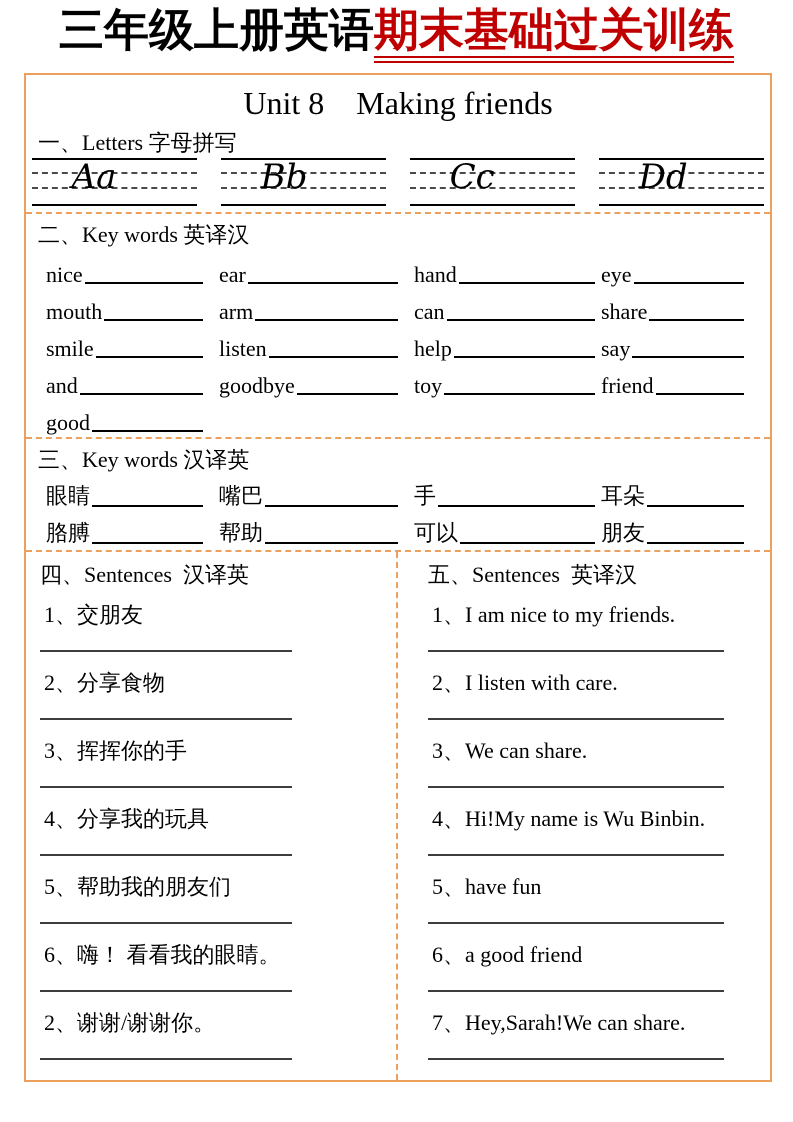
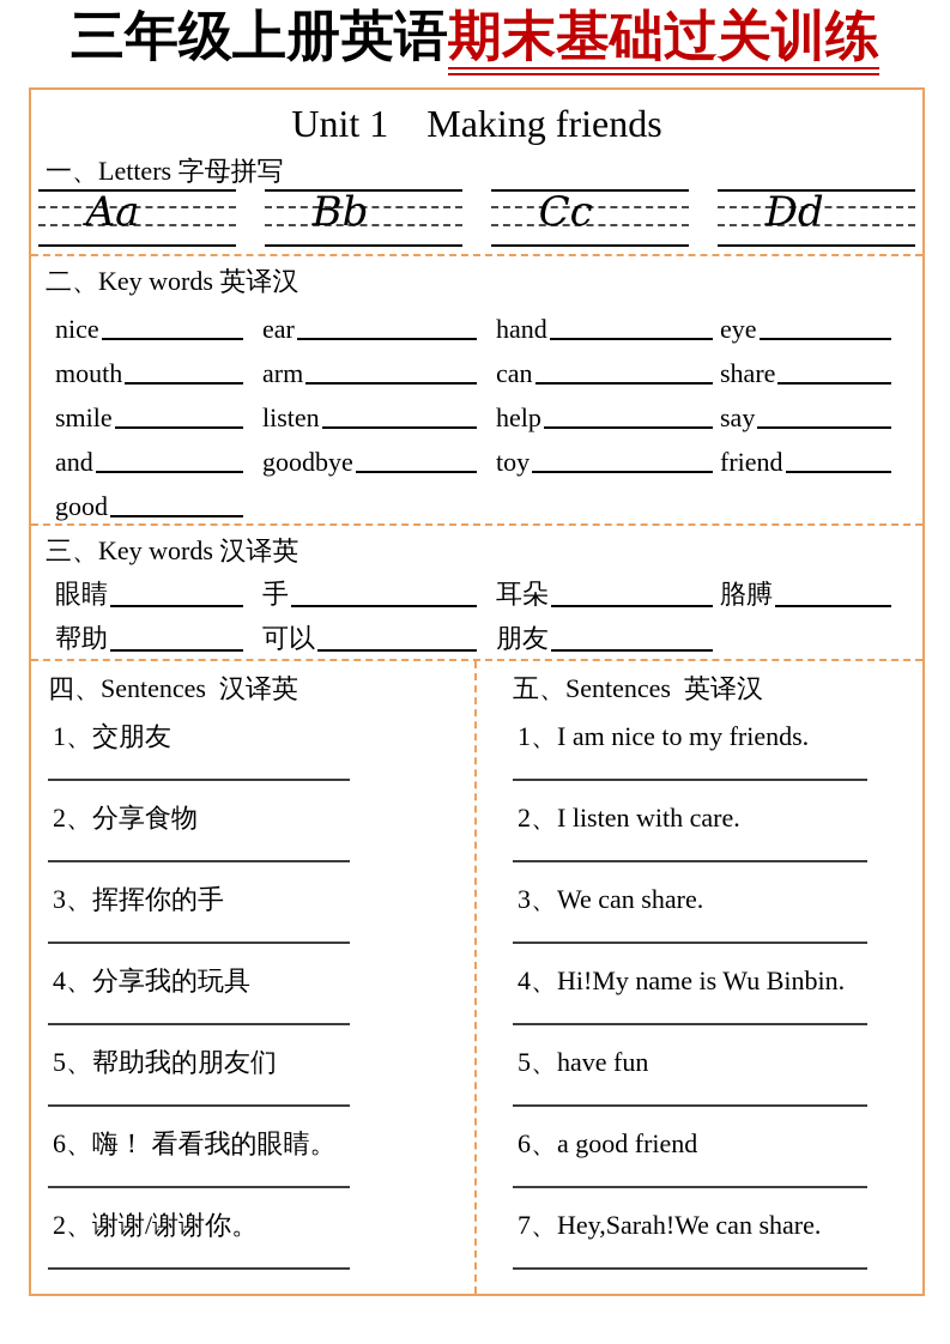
  三年级上册英语期末基础过关训练
- Unit 8 Making friends
+ Unit 1 Making friends
  一、Letters 字母拼写
  Aa
  Bb
  Cc
  Dd
  二、Key words 英译汉
  nice
  ear
  hand
  eye
  mouth
  arm
  can
  share
  smile
  listen
  help
  say
  and
  goodbye
  toy
  friend
  good
  三、Key words 汉译英
  眼睛
- 嘴巴
  手
  耳朵
  胳膊
  帮助
  可以
  朋友
  四、Sentences 汉译英
  1、交朋友
  2、分享食物
  3、挥挥你的手
  4、分享我的玩具
  5、帮助我的朋友们
  6、嗨！ 看看我的眼睛。
  2、谢谢/谢谢你。
  五、Sentences 英译汉
  1、I am nice to my friends.
  2、I listen with care.
  3、We can share.
  4、Hi!My name is Wu Binbin.
  5、have fun
  6、a good friend
  7、Hey,Sarah!We can share.
